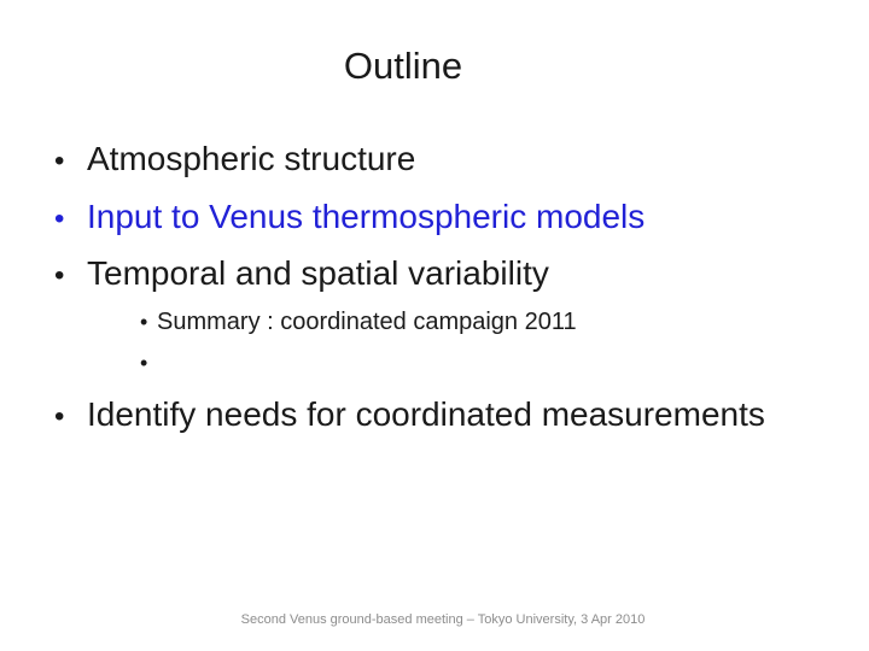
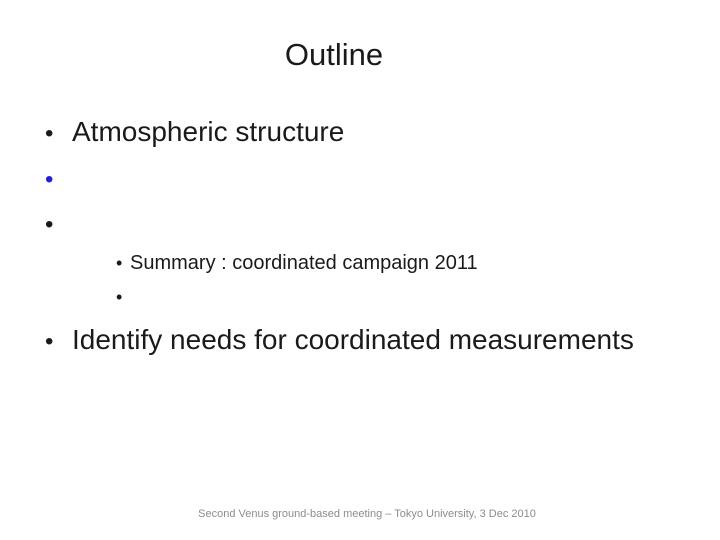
  Outline
  •
  Atmospheric structure
  •
- Input to Venus thermospheric models
  •
- Temporal and spatial variability
  •
  Summary : coordinated campaign 2011
  •
  •
  Identify needs for coordinated measurements
- Second Venus ground-based meeting – Tokyo University, 3 Apr 2010
+ Second Venus ground-based meeting – Tokyo University, 3 Dec 2010
